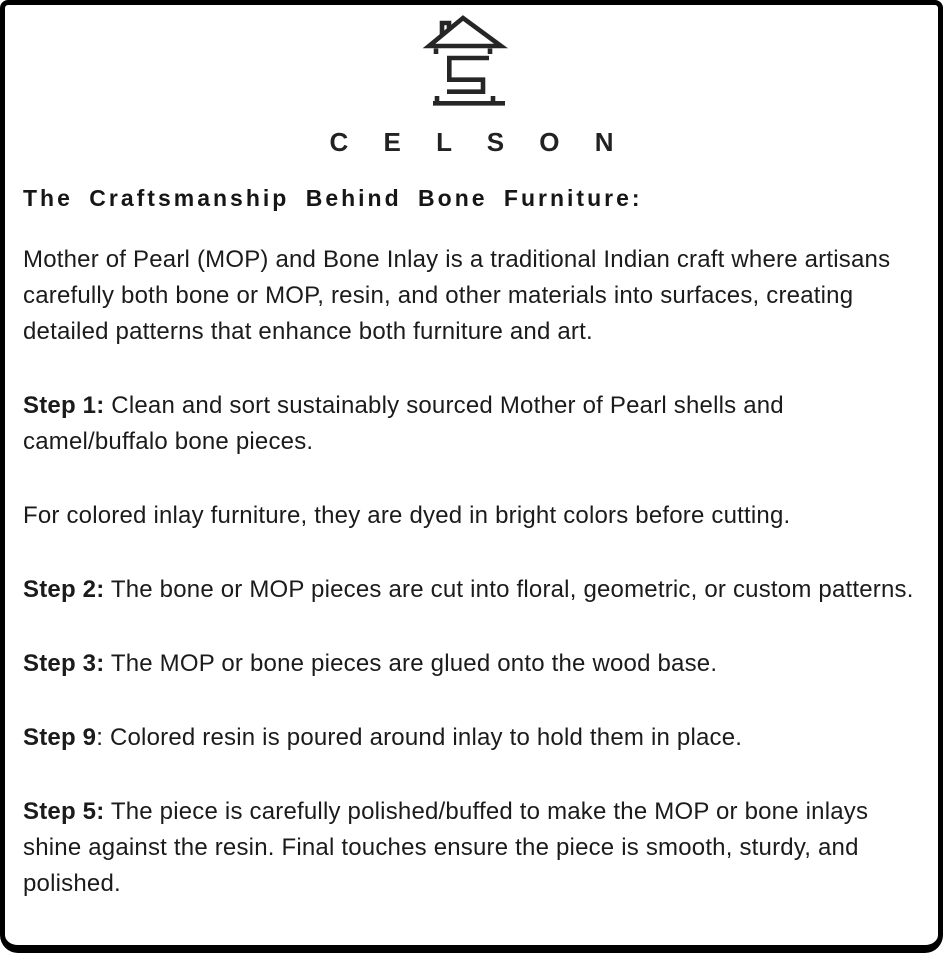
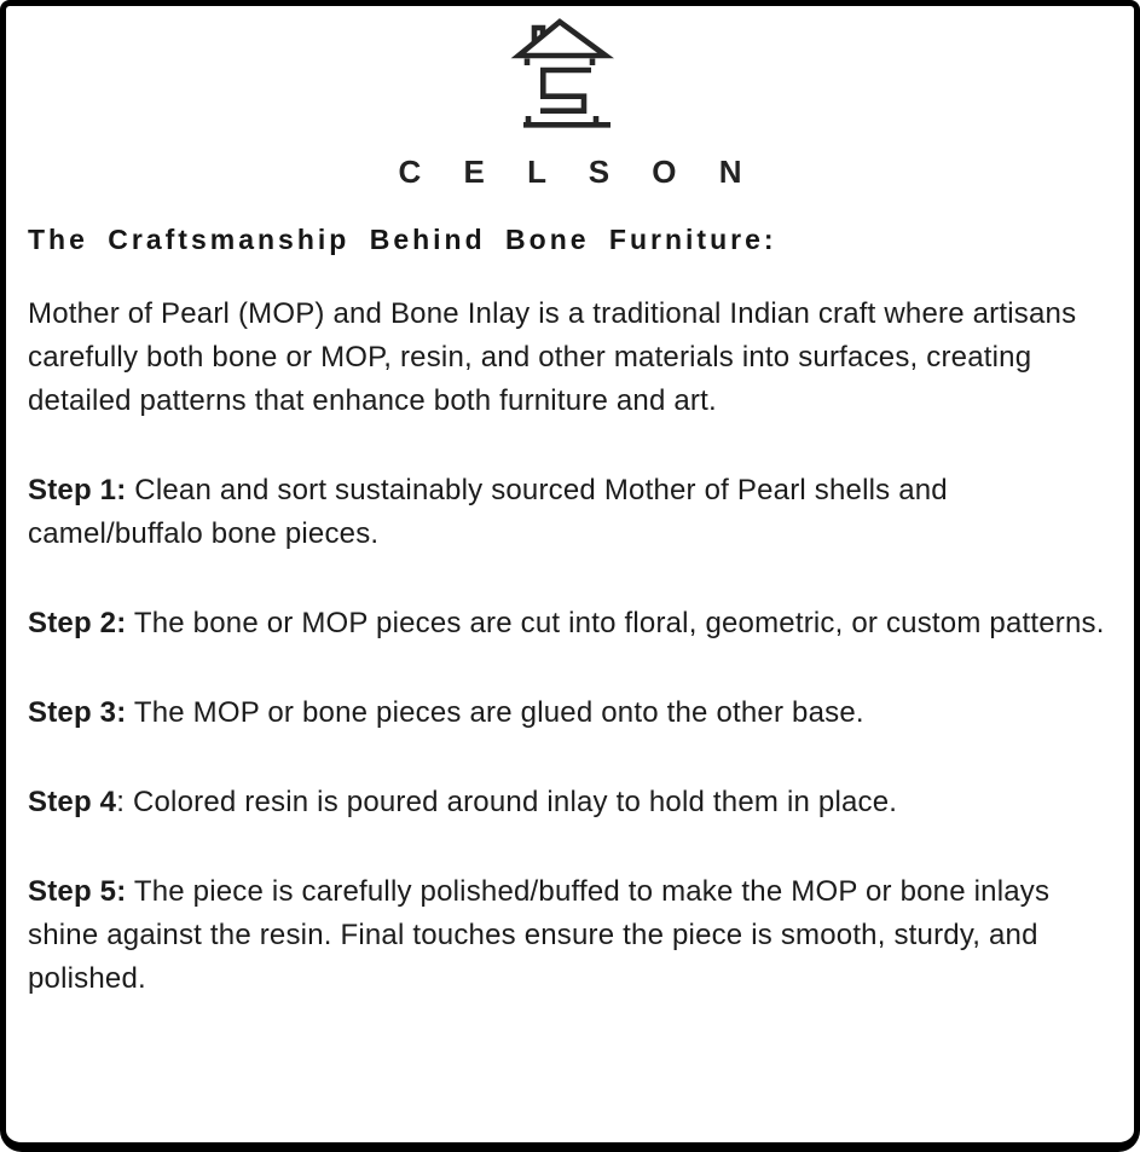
  C E L S O N
  The Craftsmanship Behind Bone Furniture:
  Mother of Pearl (MOP) and Bone Inlay is a traditional Indian craft where artisans carefully both bone or MOP, resin, and other materials into surfaces, creating detailed patterns that enhance both furniture and art.
  Step 1: Clean and sort sustainably sourced Mother of Pearl shells and camel/buffalo bone pieces.
- For colored inlay furniture, they are dyed in bright colors before cutting.
  Step 2: The bone or MOP pieces are cut into floral, geometric, or custom patterns.
- Step 3: The MOP or bone pieces are glued onto the wood base.
+ Step 3: The MOP or bone pieces are glued onto the other base.
- Step 9: Colored resin is poured around inlay to hold them in place.
+ Step 4: Colored resin is poured around inlay to hold them in place.
  Step 5: The piece is carefully polished/buffed to make the MOP or bone inlays shine against the resin. Final touches ensure the piece is smooth, sturdy, and polished.
